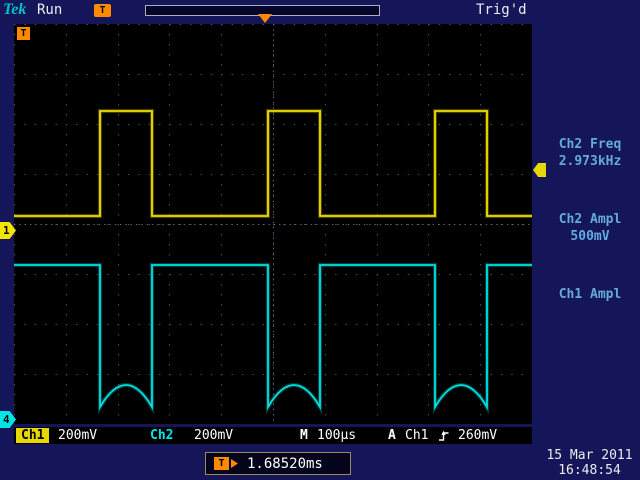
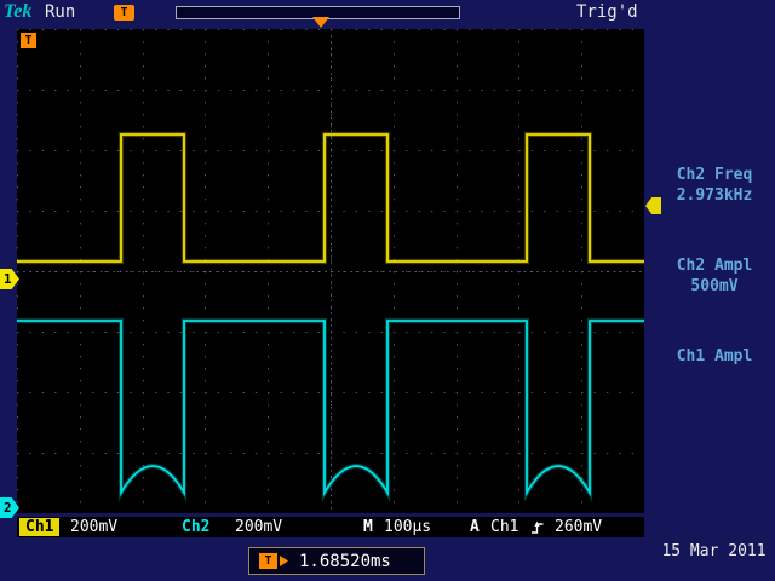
  Tek
  Run
  T
  Trig'd
  T
  1
- 4
+ 2
  Ch2 Freq
  2.973kHz
  Ch2 Ampl
  500mV
  Ch1 Ampl
  Ch1
  200mV
  Ch2
  200mV
  M
  100µs
  A
  Ch1
  260mV
  T
  1.68520ms
  15 Mar 2011
- 16:48:54
